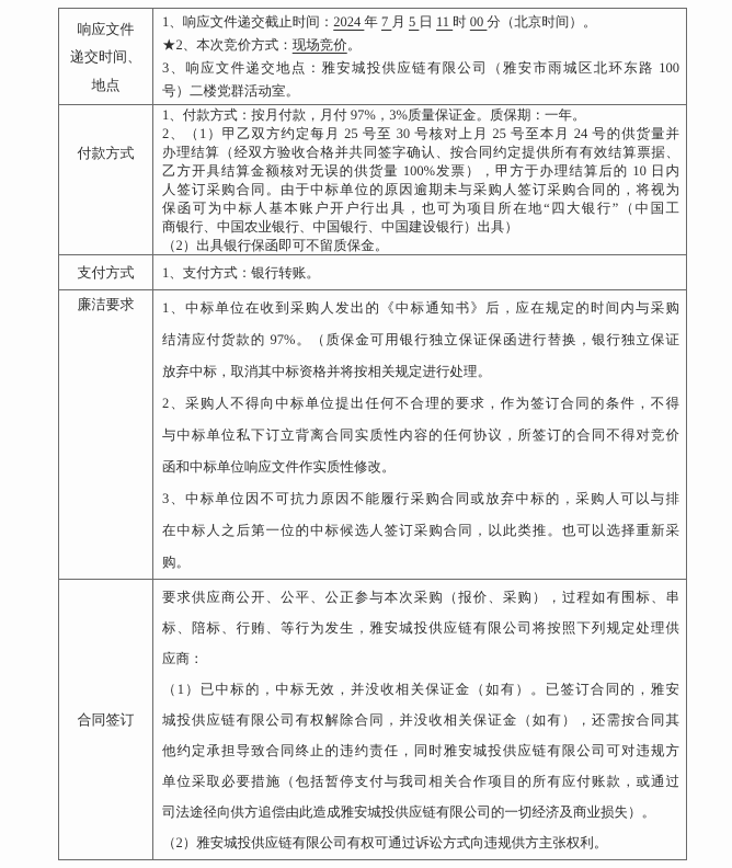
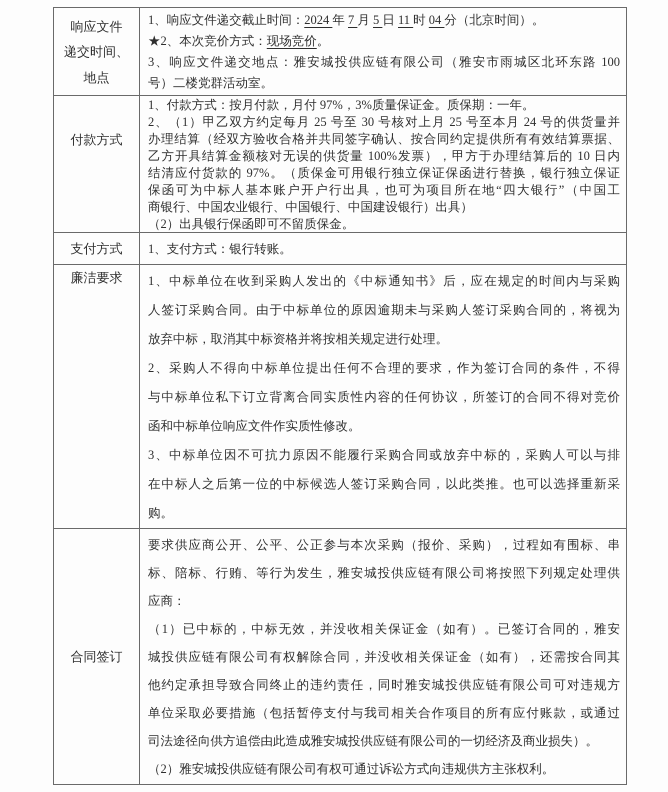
  响应文件
  递交时间、
  地点
- 1、响应文件递交截止时间：2024 年 7 月 5 日 11 时 00 分（北京时间）。
+ 1、响应文件递交截止时间：2024 年 7 月 5 日 11 时 04 分（北京时间）。
  ★2、本次竞价方式：现场竞价。
  3、响应文件递交地点：雅安城投供应链有限公司（雅安市雨城区北环东路 100
  号）二楼党群活动室。
  付款方式
  1、付款方式：按月付款，月付 97%，3%质量保证金。质保期：一年。
  2、（1）甲乙双方约定每月 25 号至 30 号核对上月 25 号至本月 24 号的供货量并
  办理结算（经双方验收合格并共同签字确认、按合同约定提供所有有效结算票据、
  乙方开具结算金额核对无误的供货量 100%发票），甲方于办理结算后的 10 日内
- 人签订采购合同。由于中标单位的原因逾期未与采购人签订采购合同的，将视为
+ 结清应付货款的 97%。（质保金可用银行独立保证保函进行替换，银行独立保证
  保函可为中标人基本账户开户行出具，也可为项目所在地“四大银行”（中国工
  商银行、中国农业银行、中国银行、中国建设银行）出具）
  （2）出具银行保函即可不留质保金。
  支付方式
  1、支付方式：银行转账。
  廉洁要求
  1、中标单位在收到采购人发出的《中标通知书》后，应在规定的时间内与采购
- 结清应付货款的 97%。（质保金可用银行独立保证保函进行替换，银行独立保证
+ 人签订采购合同。由于中标单位的原因逾期未与采购人签订采购合同的，将视为
  放弃中标，取消其中标资格并将按相关规定进行处理。
  2、采购人不得向中标单位提出任何不合理的要求，作为签订合同的条件，不得
  与中标单位私下订立背离合同实质性内容的任何协议，所签订的合同不得对竞价
  函和中标单位响应文件作实质性修改。
  3、中标单位因不可抗力原因不能履行采购合同或放弃中标的，采购人可以与排
  在中标人之后第一位的中标候选人签订采购合同，以此类推。也可以选择重新采
  购。
  合同签订
  要求供应商公开、公平、公正参与本次采购（报价、采购），过程如有围标、串
  标、陪标、行贿、等行为发生，雅安城投供应链有限公司将按照下列规定处理供
  应商：
  （1）已中标的，中标无效，并没收相关保证金（如有）。已签订合同的，雅安
  城投供应链有限公司有权解除合同，并没收相关保证金（如有），还需按合同其
  他约定承担导致合同终止的违约责任，同时雅安城投供应链有限公司可对违规方
  单位采取必要措施（包括暂停支付与我司相关合作项目的所有应付账款，或通过
  司法途径向供方追偿由此造成雅安城投供应链有限公司的一切经济及商业损失）。
  （2）雅安城投供应链有限公司有权可通过诉讼方式向违规供方主张权利。
